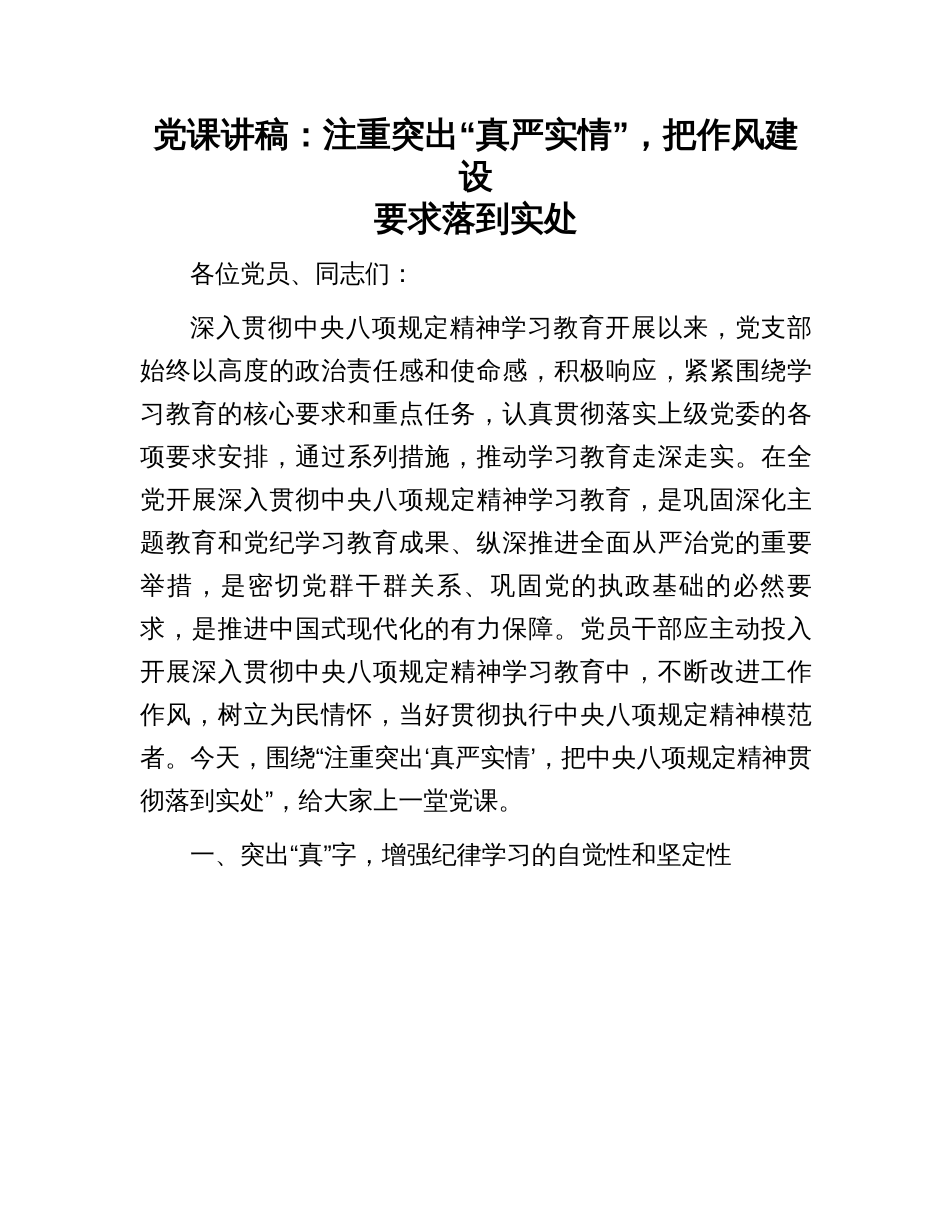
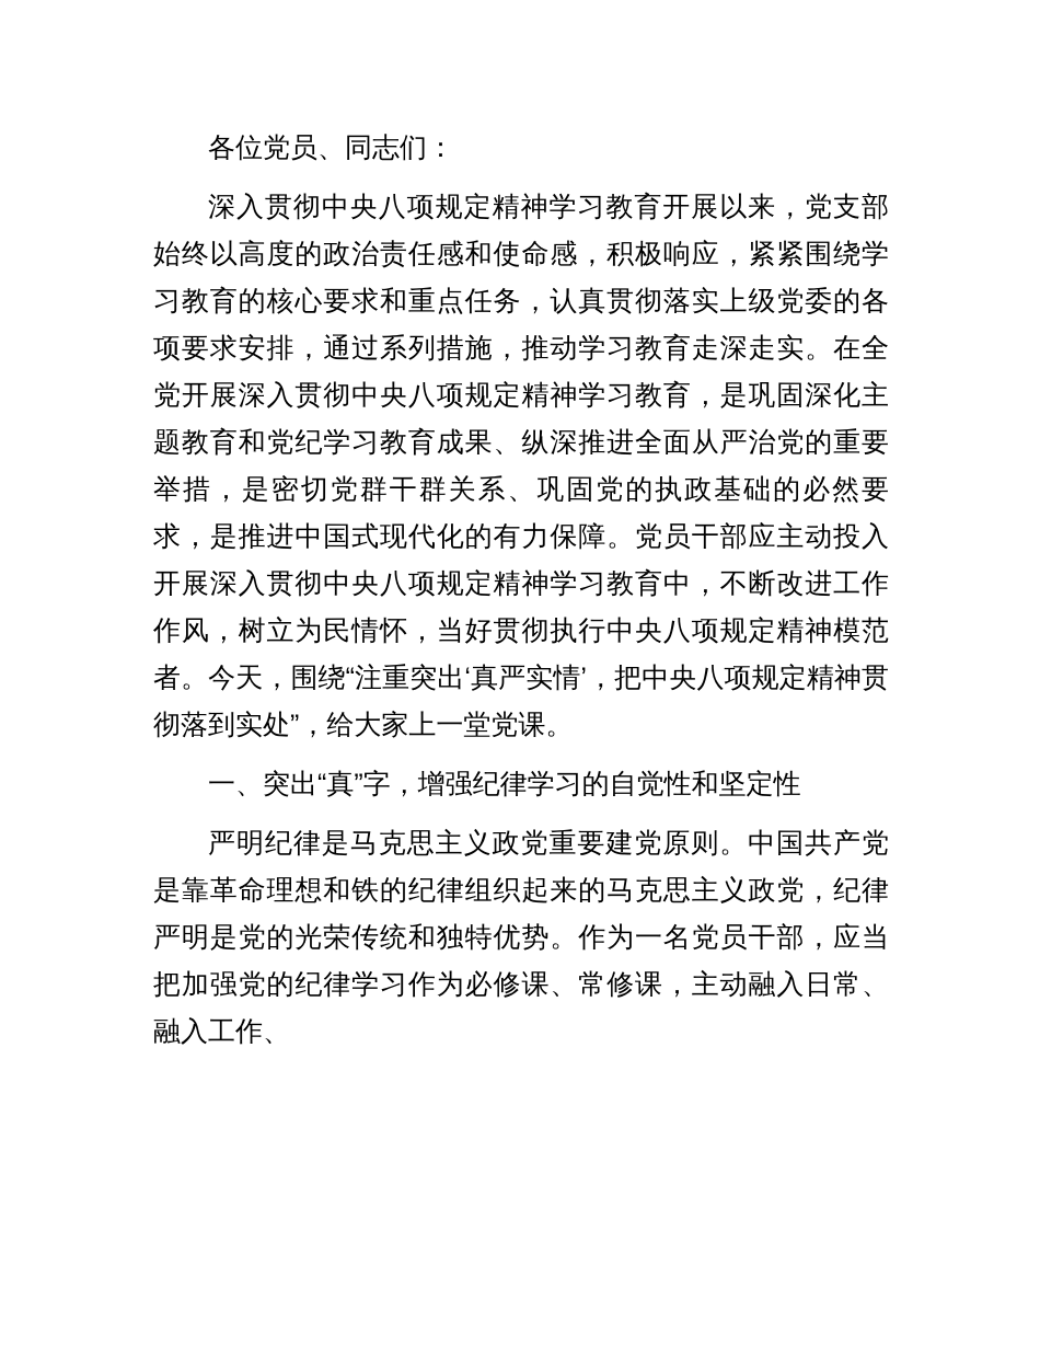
- 党课讲稿：注重突出“真严实情”，把作风建设
- 要求落到实处
  各位党员、同志们：
  深入贯彻中央八项规定精神学习教育开展以来，党支部始终以高度的政治责任感和使命感，积极响应，紧紧围绕学习教育的核心要求和重点任务，认真贯彻落实上级党委的各项要求安排，通过系列措施，推动学习教育走深走实。在全党开展深入贯彻中央八项规定精神学习教育，是巩固深化主题教育和党纪学习教育成果、纵深推进全面从严治党的重要举措，是密切党群干群关系、巩固党的执政基础的必然要求，是推进中国式现代化的有力保障。党员干部应主动投入开展深入贯彻中央八项规定精神学习教育中，不断改进工作作风，树立为民情怀，当好贯彻执行中央八项规定精神模范者。今天，围绕“注重突出‘真严实情’，把中央八项规定精神贯彻落到实处”，给大家上一堂党课。
  一、突出“真”字，增强纪律学习的自觉性和坚定性
+ 严明纪律是马克思主义政党重要建党原则。中国共产党是靠革命理想和铁的纪律组织起来的马克思主义政党，纪律严明是党的光荣传统和独特优势。作为一名党员干部，应当把加强党的纪律学习作为必修课、常修课，主动融入日常、融入工作、
